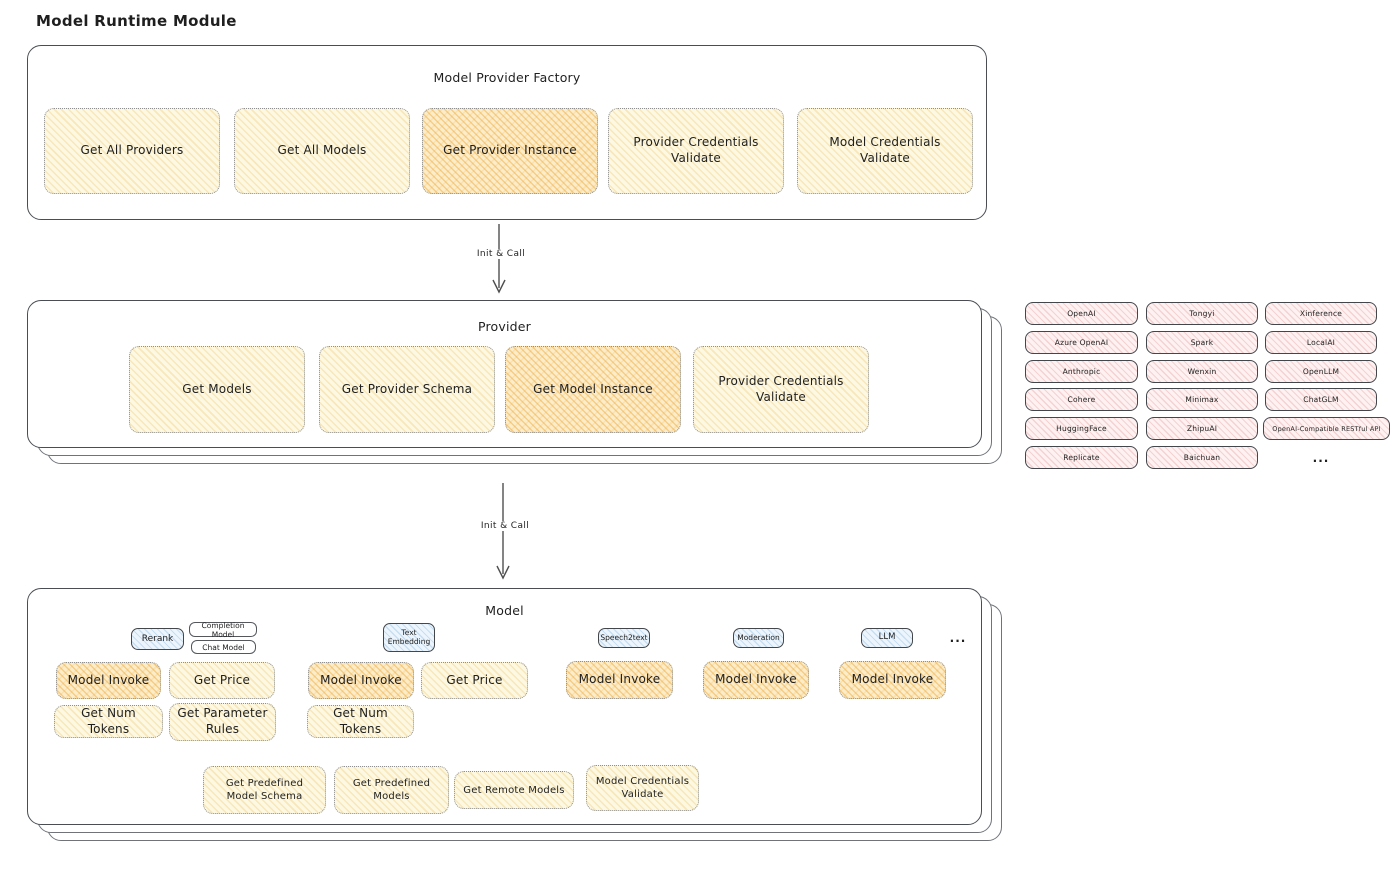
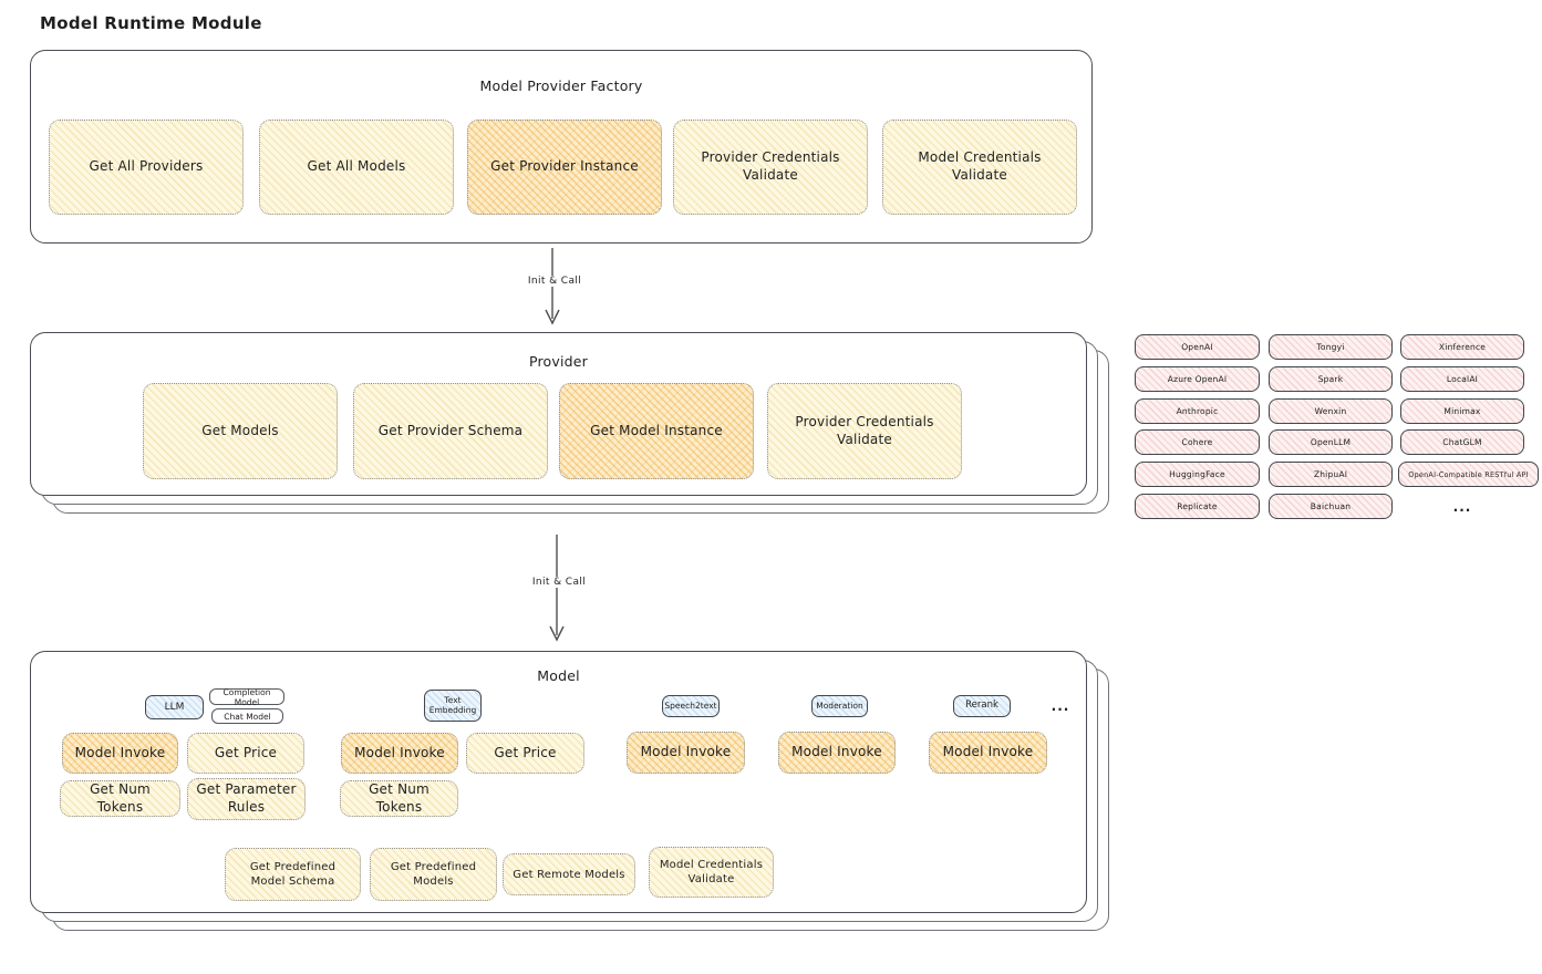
  Model Runtime Module
  Model Provider Factory
  Get All Providers
  Get All Models
  Get Provider Instance
  Provider Credentials Validate
  Model Credentials Validate
  Init & Call
  Provider
  Get Models
  Get Provider Schema
  Get Model Instance
  Provider Credentials Validate
  OpenAI
  Tongyi
  Xinference
  Azure OpenAI
  Spark
  LocalAI
  Anthropic
  Wenxin
- OpenLLM
+ Minimax
  Cohere
- Minimax
+ OpenLLM
  ChatGLM
  HuggingFace
  ZhipuAI
  OpenAI-Compatible RESTful API
  Replicate
  Baichuan
  ...
  Init & Call
  Model
- Rerank
+ LLM
  Completion Model
  Chat Model
  Text Embedding
  Speech2text
  Moderation
- LLM
+ Rerank
  ...
  Model Invoke
  Get Price
  Model Invoke
  Get Price
  Model Invoke
  Model Invoke
  Model Invoke
  Get Num Tokens
  Get Parameter Rules
  Get Num Tokens
  Get Predefined Model Schema
  Get Predefined Models
  Get Remote Models
  Model Credentials Validate
